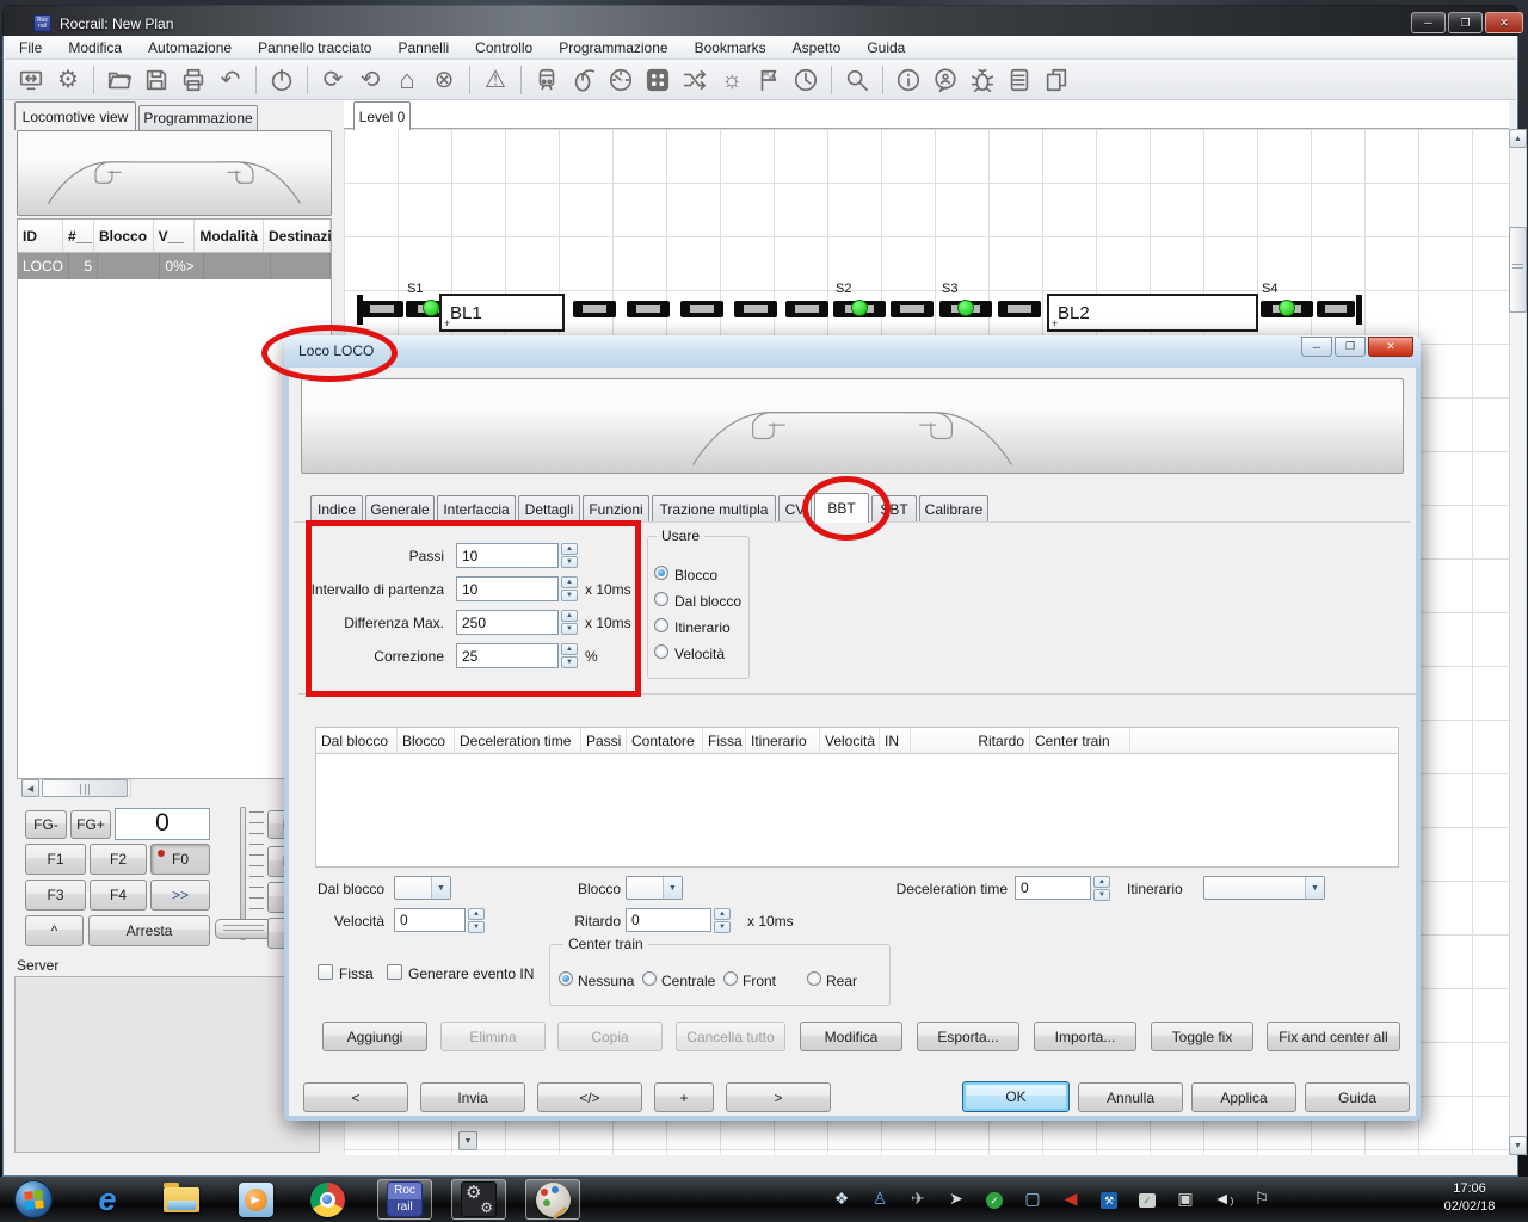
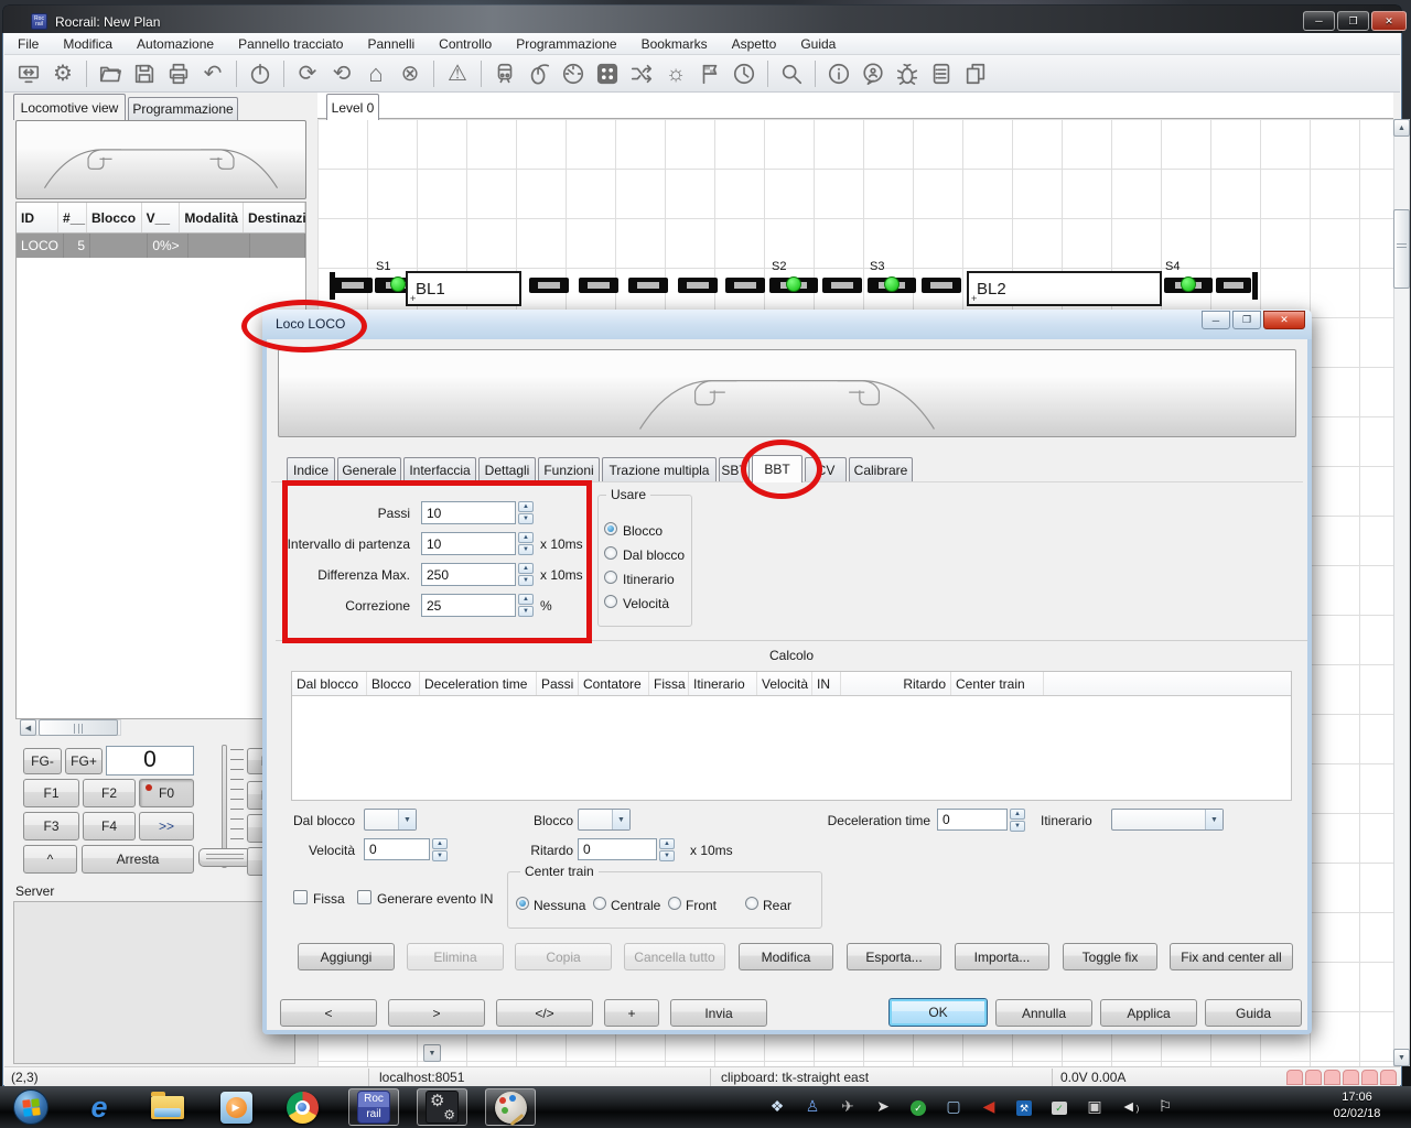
  Rocrail: New Plan
  ─
  ❐
  ✕
  File
  Modifica
  Automazione
  Pannello tracciato
  Pannelli
  Controllo
  Programmazione
  Bookmarks
  Aspetto
  Guida
  ⚙
  ↶
  ⟳
  ⟲
  ⌂
  ⊗
  ⚠
  ☼
  Locomotive view
  Programmazione
  ID
  #__
  Blocco
  V__
  Modalità
  Destinazi
  LOCO
  5
  0%>
  FG-
  FG+
  0
  F1
  F2
  F0
  F3
  F4
  >>
  ^
  Arresta
  Server
  Level 0
  S1
  BL1
  +
  S2
  S3
  BL2
  +
  S4
+ (2,3)
+ localhost:8051
+ clipboard: tk-straight east
+ 0.0V 0.00A
  Loco LOCO
  ─
  ❐
  ✕
  Indice
  Generale
  Interfaccia
  Dettagli
  Funzioni
  Trazione multipla
- CV
+ SBT
  BBT
- SBT
+ CV
  Calibrare
  Passi
  10
  Intervallo di partenza
  10
  x 10ms
  Differenza Max.
  250
  x 10ms
  Correzione
  25
  %
  Usare
  Blocco
  Dal blocco
  Itinerario
  Velocità
+ Calcolo
  Dal blocco
  Blocco
  Deceleration time
  Passi
  Contatore
  Fissa
  Itinerario
  Velocità
  IN
  Ritardo
  Center train
  Dal blocco
  Blocco
  Deceleration time
  0
  Itinerario
  Velocità
  0
  Ritardo
  0
  x 10ms
  Fissa
  Generare evento IN
  Center train
  Nessuna
  Centrale
  Front
  Rear
  Aggiungi
  Elimina
  Copia
  Cancella tutto
  Modifica
  Esporta...
  Importa...
  Toggle fix
  Fix and center all
  <
- Invia
+ >
  </>
  +
- >
+ Invia
  OK
  Annulla
  Applica
  Guida
  e
  ▶
  Roc
  rail
  ⚙
  ⚙
  ❖
  ♙
  ✈
  ➤
  ✓
  ▢
  ◀
  ⚒
  ✓
  ▣
  ◄)
  ⚐
  17:06
  02/02/18
